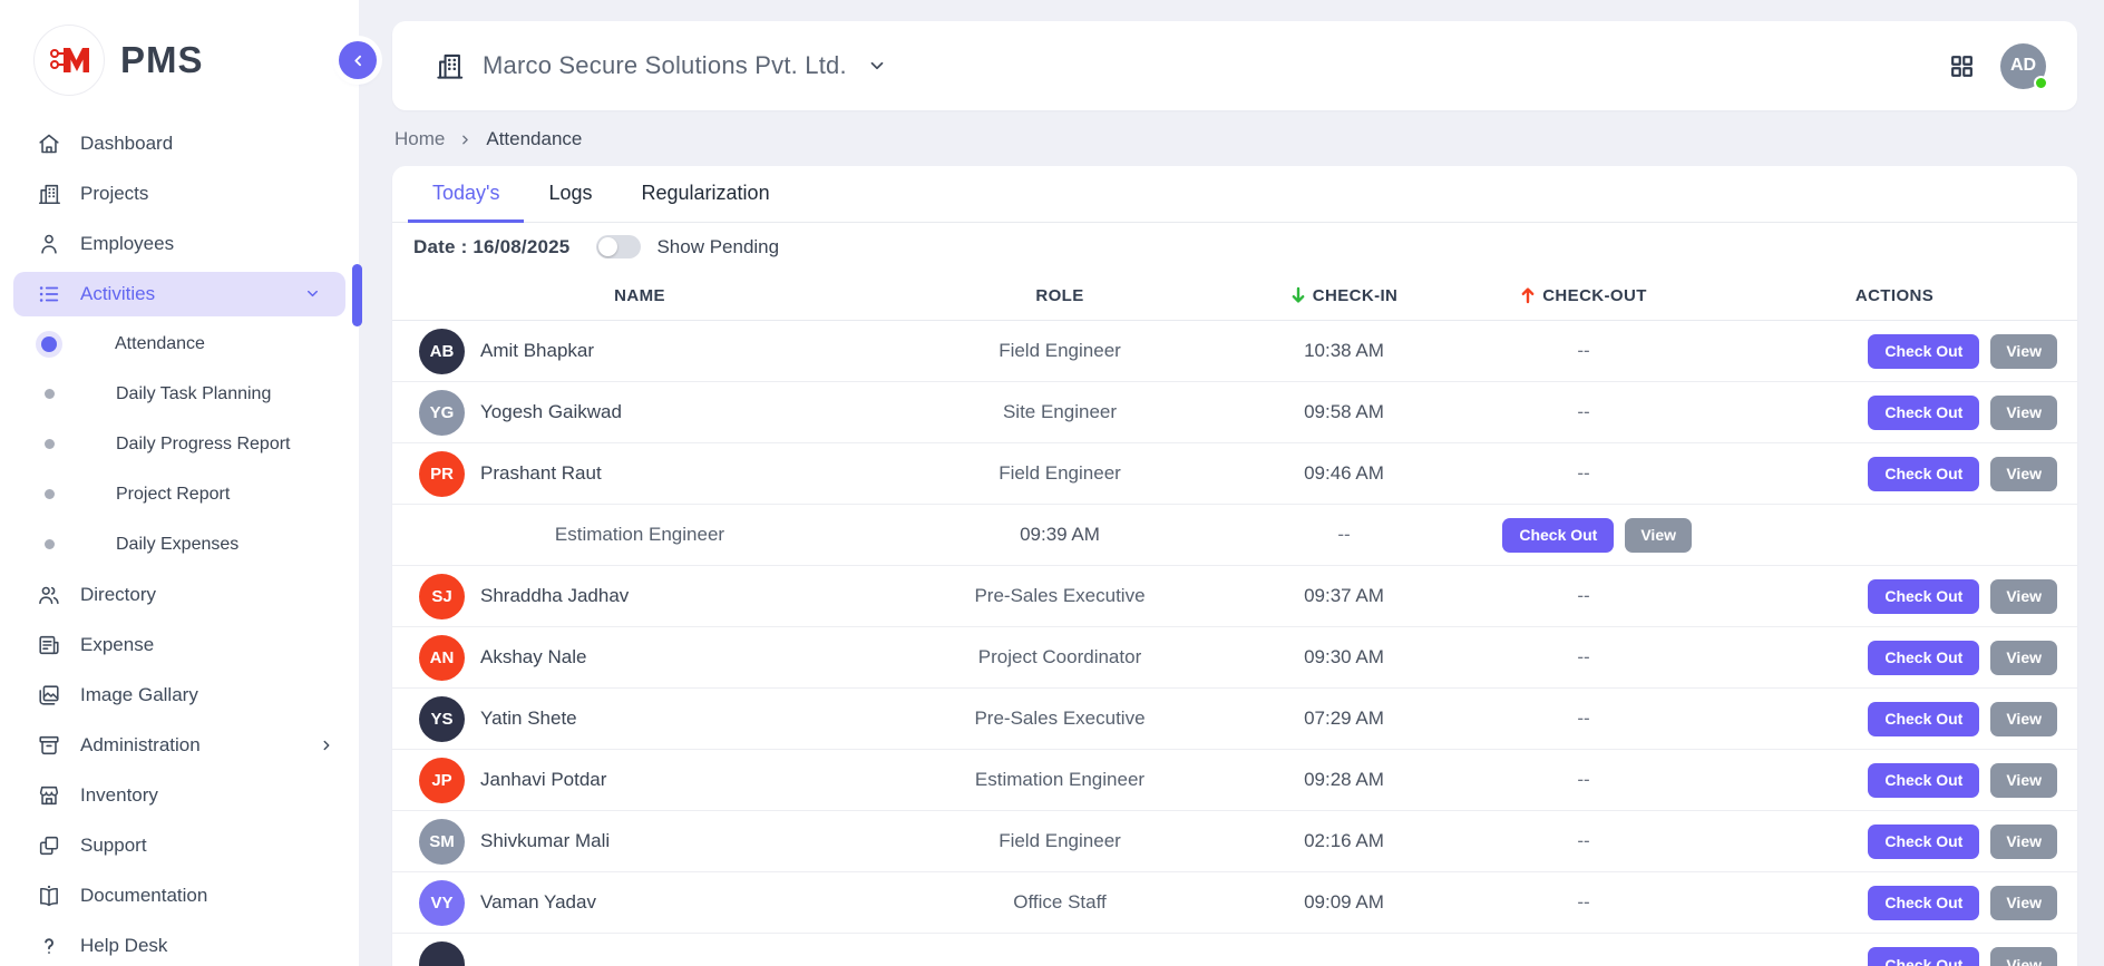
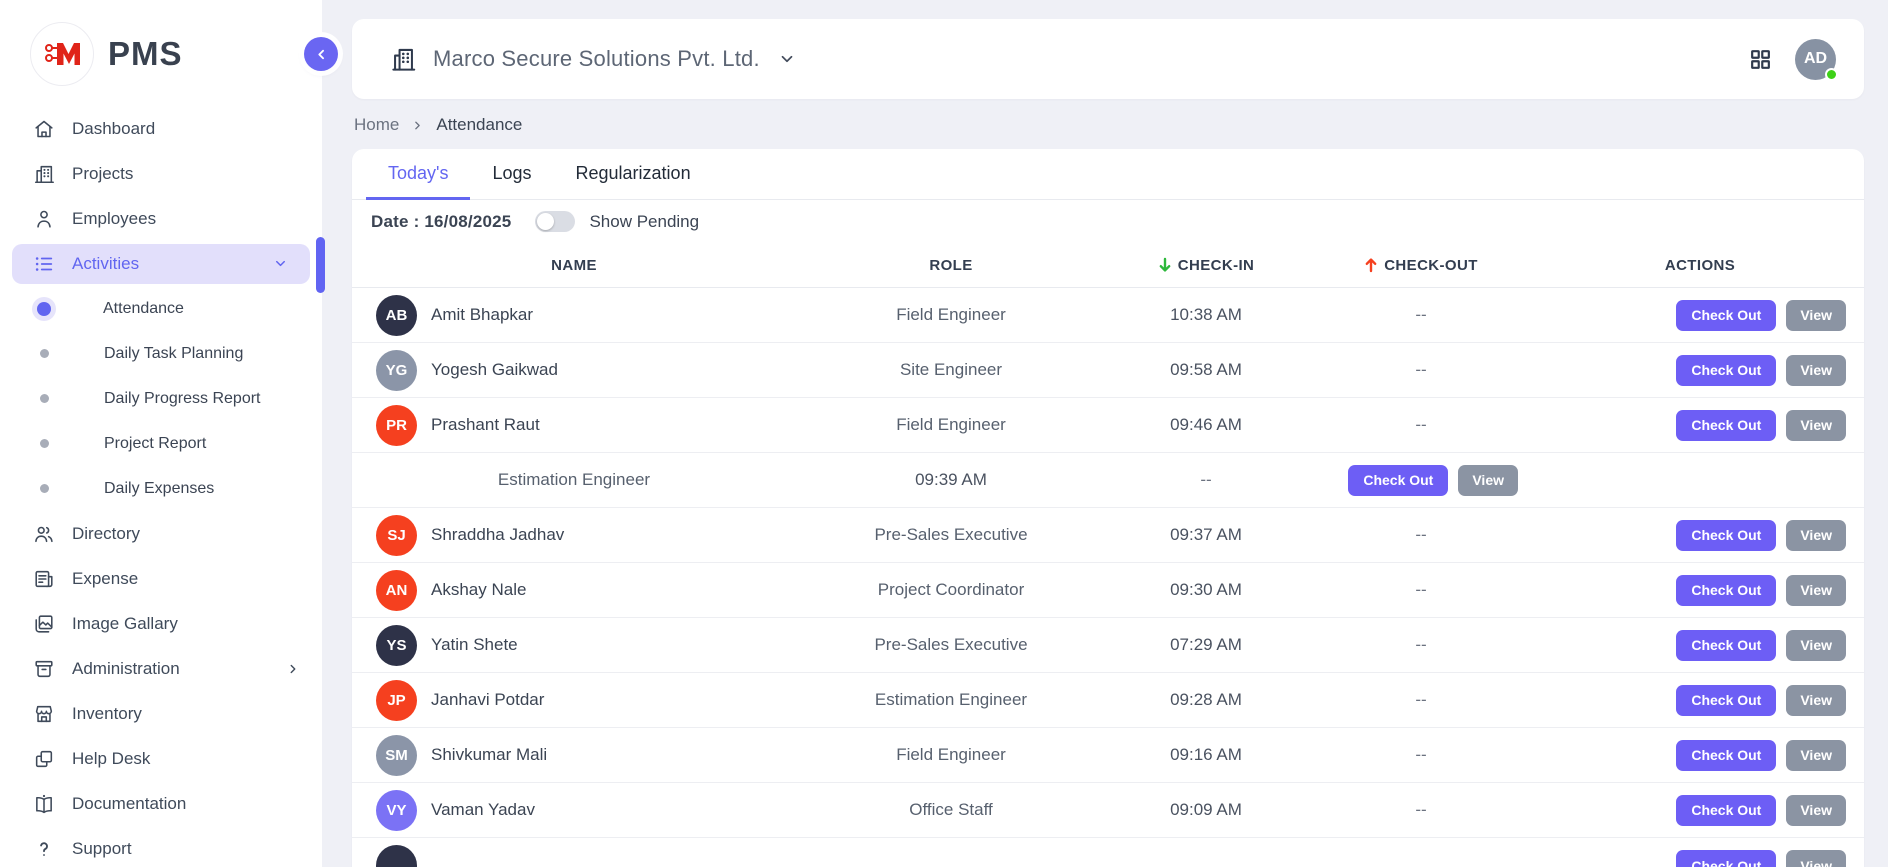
  PMS
  Dashboard
  Projects
  Employees
  Activities
  Attendance
  Daily Task Planning
  Daily Progress Report
  Project Report
  Daily Expenses
  Directory
  Expense
  Image Gallary
  Administration
  Inventory
- Support
+ Help Desk
  Documentation
- Help Desk
+ Support
  Marco Secure Solutions Pvt. Ltd.
  AD
  Home
  Attendance
  Today's
  Logs
  Regularization
  Date : 16/08/2025
  Show Pending
  NAME
  ROLE
  CHECK-IN
  CHECK-OUT
  ACTIONS
  AB
  Amit Bhapkar
  Field Engineer
  10:38 AM
  --
  Check Out
  View
  YG
  Yogesh Gaikwad
  Site Engineer
  09:58 AM
  --
  Check Out
  View
  PR
  Prashant Raut
  Field Engineer
  09:46 AM
  --
  Check Out
  View
  Estimation Engineer
  09:39 AM
  --
  Check Out
  View
  SJ
  Shraddha Jadhav
  Pre-Sales Executive
  09:37 AM
  --
  Check Out
  View
  AN
  Akshay Nale
  Project Coordinator
  09:30 AM
  --
  Check Out
  View
  YS
  Yatin Shete
  Pre-Sales Executive
  07:29 AM
  --
  Check Out
  View
  JP
  Janhavi Potdar
  Estimation Engineer
  09:28 AM
  --
  Check Out
  View
  SM
  Shivkumar Mali
  Field Engineer
- 02:16 AM
+ 09:16 AM
  --
  Check Out
  View
  VY
  Vaman Yadav
  Office Staff
  09:09 AM
  --
  Check Out
  View
  Check Out
  View
